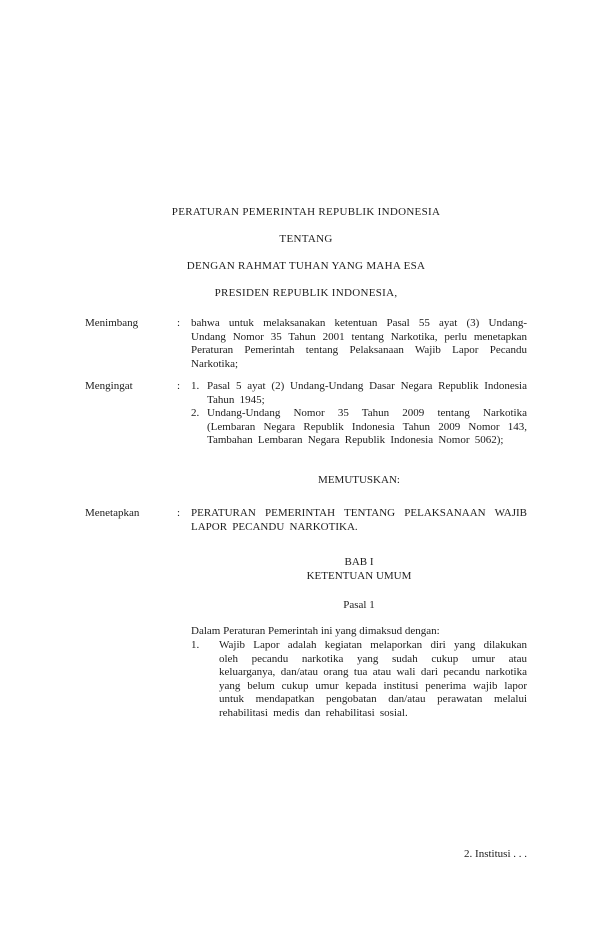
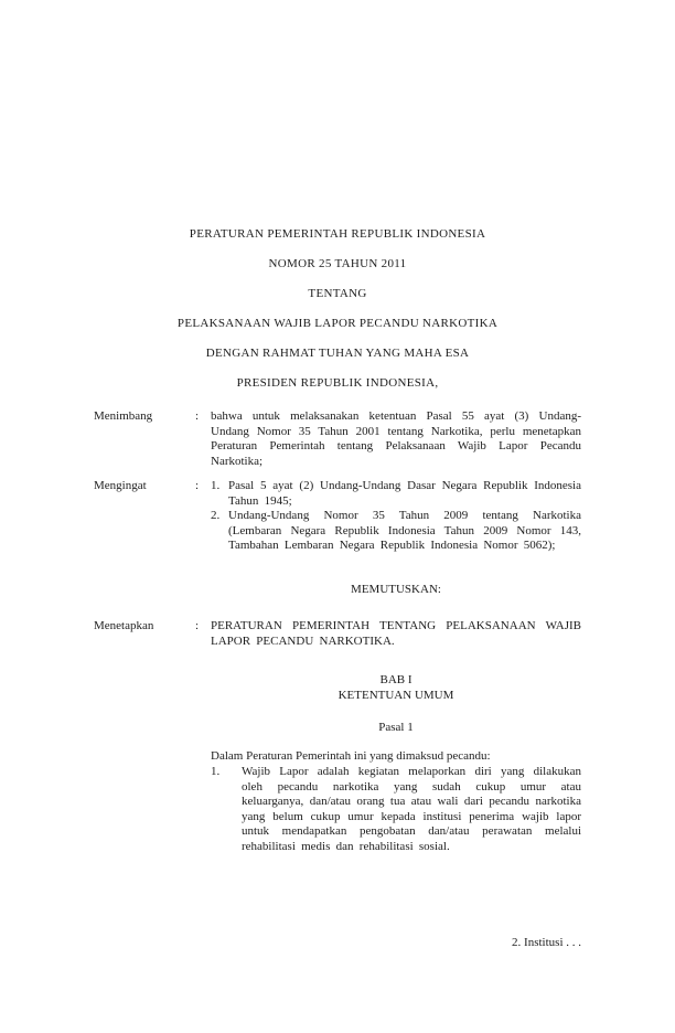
  PERATURAN PEMERINTAH REPUBLIK INDONESIA
+ NOMOR 25 TAHUN 2011
  TENTANG
+ PELAKSANAAN WAJIB LAPOR PECANDU NARKOTIKA
  DENGAN RAHMAT TUHAN YANG MAHA ESA
  PRESIDEN REPUBLIK INDONESIA,
  Menimbang
  :
  bahwa untuk melaksanakan ketentuan Pasal 55 ayat (3) Undang-Undang Nomor 35 Tahun 2001 tentang Narkotika, perlu menetapkan Peraturan Pemerintah tentang Pelaksanaan Wajib Lapor Pecandu Narkotika;
  Mengingat
  :
  1.
  Pasal 5 ayat (2) Undang-Undang Dasar Negara Republik Indonesia Tahun 1945;
  2.
  Undang-Undang Nomor 35 Tahun 2009 tentang Narkotika (Lembaran Negara Republik Indonesia Tahun 2009 Nomor 143, Tambahan Lembaran Negara Republik Indonesia Nomor 5062);
  MEMUTUSKAN:
  Menetapkan
  :
  PERATURAN PEMERINTAH TENTANG PELAKSANAAN WAJIB LAPOR PECANDU NARKOTIKA.
  BAB I
  KETENTUAN UMUM
  Pasal 1
- Dalam Peraturan Pemerintah ini yang dimaksud dengan:
+ Dalam Peraturan Pemerintah ini yang dimaksud pecandu:
  1.
  Wajib Lapor adalah kegiatan melaporkan diri yang dilakukan oleh pecandu narkotika yang sudah cukup umur atau keluarganya, dan/atau orang tua atau wali dari pecandu narkotika yang belum cukup umur kepada institusi penerima wajib lapor untuk mendapatkan pengobatan dan/atau perawatan melalui rehabilitasi medis dan rehabilitasi sosial.
  2. Institusi . . .
